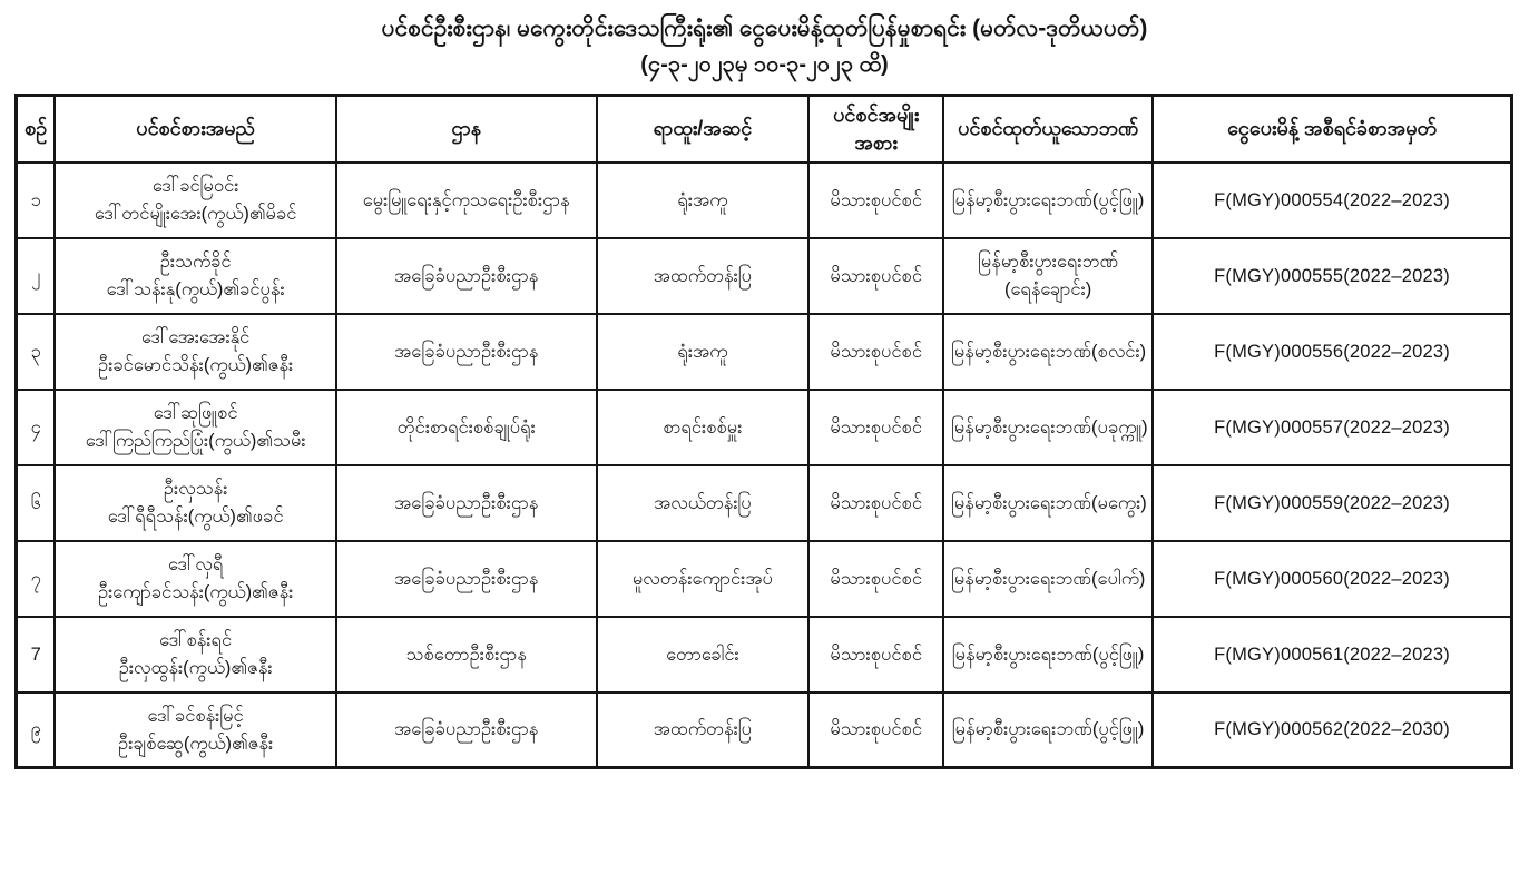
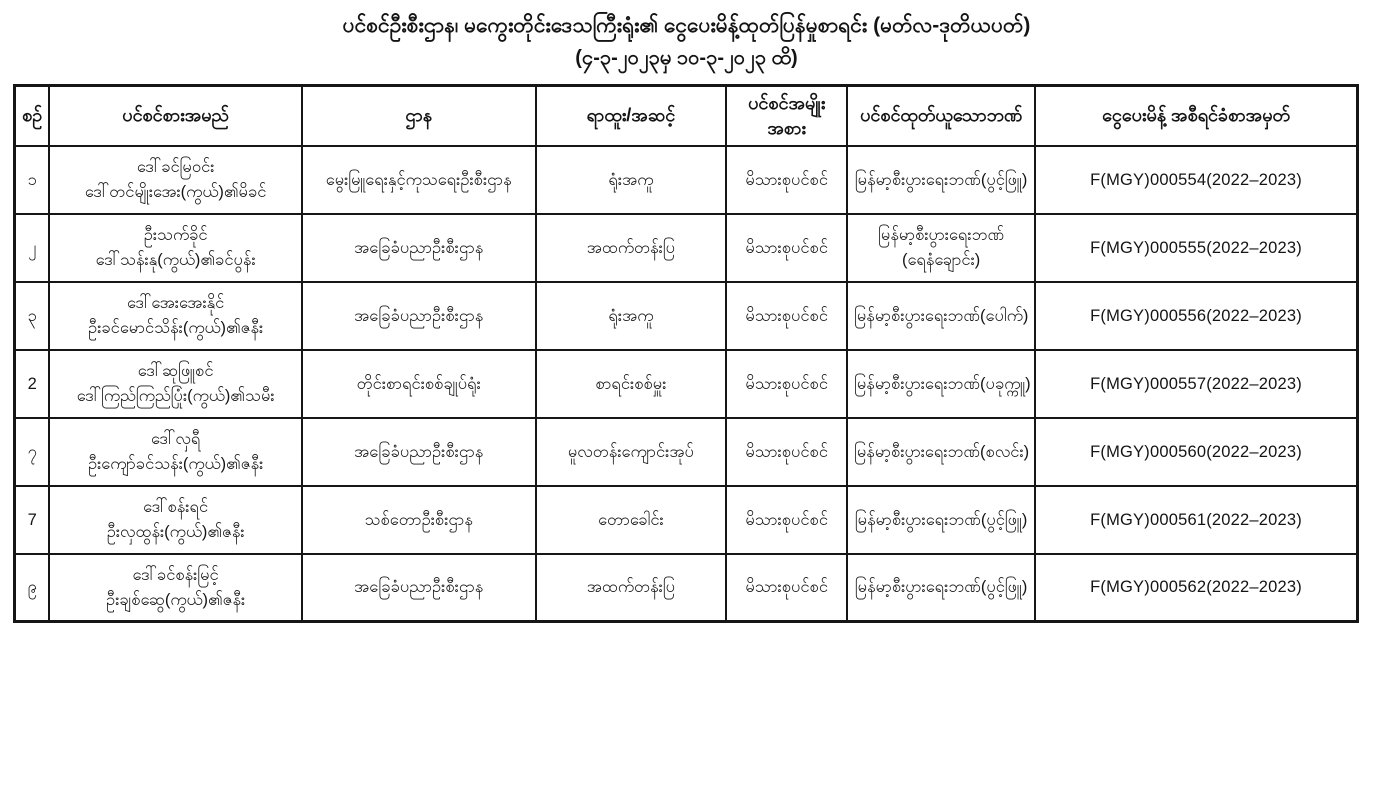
  ပင်စင်ဦးစီးဌာန၊ မကွေးတိုင်းဒေသကြီးရုံး၏ ငွေပေးမိန့်ထုတ်ပြန်မှုစာရင်း (မတ်လ-ဒုတိယပတ်)
  (၄-၃-၂၀၂၃မှ ၁၀-၃-၂၀၂၃ ထိ)
  စဉ်	ပင်စင်စားအမည်	ဌာန	ရာထူး/အဆင့်	ပင်စင်အမျိုး အစား	ပင်စင်ထုတ်ယူသောဘဏ်	ငွေပေးမိန့် အစီရင်ခံစာအမှတ်
  ၁	ဒေါ်ခင်မြဝင်း ဒေါ်တင်မျိုးအေး(ကွယ်)၏မိခင်	မွေးမြူရေးနှင့်ကုသရေးဦးစီးဌာန	ရုံးအကူ	မိသားစုပင်စင်	မြန်မာ့စီးပွားရေးဘဏ်(ပွင့်ဖြူ)	F(MGY)000554(2022–2023)
  ၂	ဦးသက်ခိုင် ဒေါ်သန်းနု(ကွယ်)၏ခင်ပွန်း	အခြေခံပညာဦးစီးဌာန	အထက်တန်းပြ	မိသားစုပင်စင်	မြန်မာ့စီးပွားရေးဘဏ် (ရေနံချောင်း)	F(MGY)000555(2022–2023)
- ၃	ဒေါ်အေးအေးနိုင် ဦးခင်မောင်သိန်း(ကွယ်)၏ဇနီး	အခြေခံပညာဦးစီးဌာန	ရုံးအကူ	မိသားစုပင်စင်	မြန်မာ့စီးပွားရေးဘဏ်(စလင်း)	F(MGY)000556(2022–2023)
+ ၃	ဒေါ်အေးအေးနိုင် ဦးခင်မောင်သိန်း(ကွယ်)၏ဇနီး	အခြေခံပညာဦးစီးဌာန	ရုံးအကူ	မိသားစုပင်စင်	မြန်မာ့စီးပွားရေးဘဏ်(ပေါက်)	F(MGY)000556(2022–2023)
- ၄	ဒေါ်ဆုဖြူစင် ဒေါ်ကြည်ကြည်ပြုံး(ကွယ်)၏သမီး	တိုင်းစာရင်းစစ်ချုပ်ရုံး	စာရင်းစစ်မှူး	မိသားစုပင်စင်	မြန်မာ့စီးပွားရေးဘဏ်(ပခုက္ကူ)	F(MGY)000557(2022–2023)
+ 2	ဒေါ်ဆုဖြူစင် ဒေါ်ကြည်ကြည်ပြုံး(ကွယ်)၏သမီး	တိုင်းစာရင်းစစ်ချုပ်ရုံး	စာရင်းစစ်မှူး	မိသားစုပင်စင်	မြန်မာ့စီးပွားရေးဘဏ်(ပခုက္ကူ)	F(MGY)000557(2022–2023)
- ၆	ဦးလှသန်း ဒေါ်ရီရီသန်း(ကွယ်)၏ဖခင်	အခြေခံပညာဦးစီးဌာန	အလယ်တန်းပြ	မိသားစုပင်စင်	မြန်မာ့စီးပွားရေးဘဏ်(မကွေး)	F(MGY)000559(2022–2023)
- ၇	ဒေါ်လှရီ ဦးကျော်ခင်သန်း(ကွယ်)၏ဇနီး	အခြေခံပညာဦးစီးဌာန	မူလတန်းကျောင်းအုပ်	မိသားစုပင်စင်	မြန်မာ့စီးပွားရေးဘဏ်(ပေါက်)	F(MGY)000560(2022–2023)
+ ၇	ဒေါ်လှရီ ဦးကျော်ခင်သန်း(ကွယ်)၏ဇနီး	အခြေခံပညာဦးစီးဌာန	မူလတန်းကျောင်းအုပ်	မိသားစုပင်စင်	မြန်မာ့စီးပွားရေးဘဏ်(စလင်း)	F(MGY)000560(2022–2023)
  7	ဒေါ်စန်းရင် ဦးလှထွန်း(ကွယ်)၏ဇနီး	သစ်တောဦးစီးဌာန	တောခေါင်း	မိသားစုပင်စင်	မြန်မာ့စီးပွားရေးဘဏ်(ပွင့်ဖြူ)	F(MGY)000561(2022–2023)
- ၉	ဒေါ်ခင်စန်းမြင့် ဦးချစ်ဆွေ(ကွယ်)၏ဇနီး	အခြေခံပညာဦးစီးဌာန	အထက်တန်းပြ	မိသားစုပင်စင်	မြန်မာ့စီးပွားရေးဘဏ်(ပွင့်ဖြူ)	F(MGY)000562(2022–2030)
+ ၉	ဒေါ်ခင်စန်းမြင့် ဦးချစ်ဆွေ(ကွယ်)၏ဇနီး	အခြေခံပညာဦးစီးဌာန	အထက်တန်းပြ	မိသားစုပင်စင်	မြန်မာ့စီးပွားရေးဘဏ်(ပွင့်ဖြူ)	F(MGY)000562(2022–2023)
